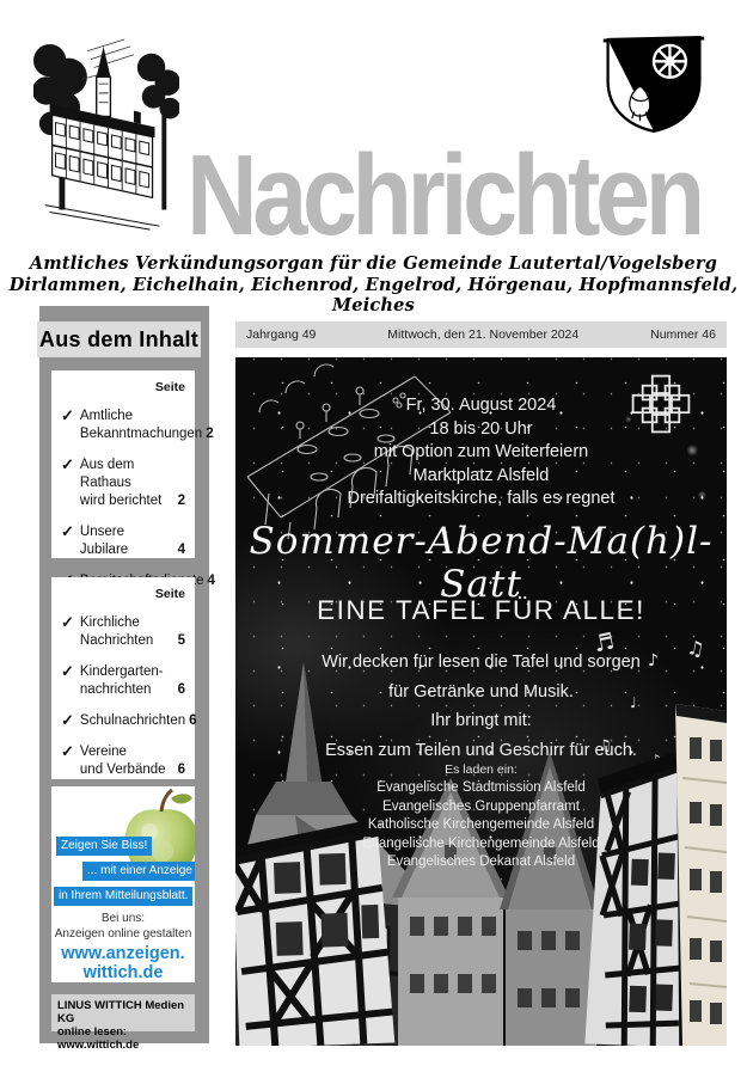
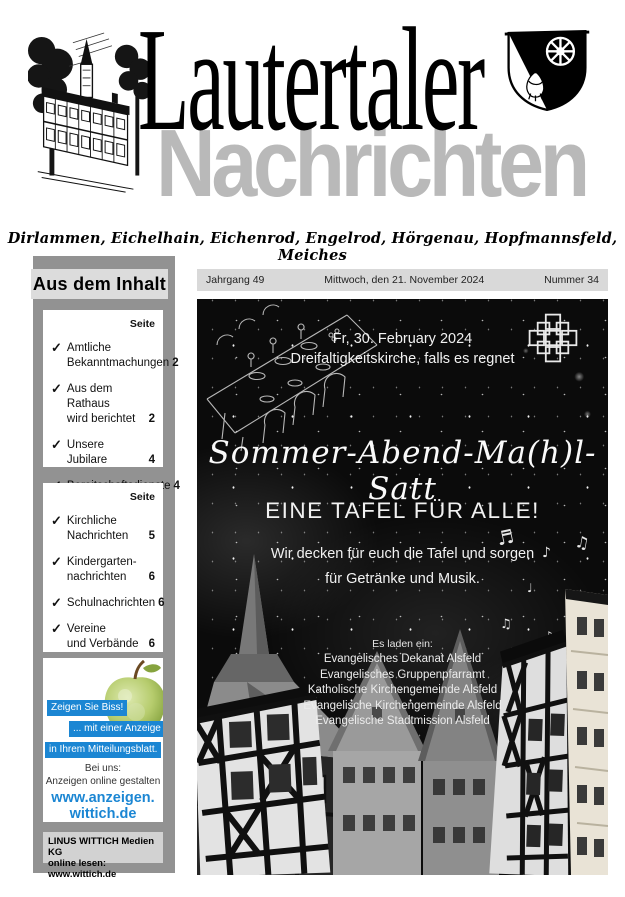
+ Lautertaler
  Nachrichten
- Amtliches Verkündungsorgan für die Gemeinde Lautertal/Vogelsberg
  Dirlammen, Eichelhain, Eichenrod, Engelrod, Hörgenau, Hopfmannsfeld, Meiches
  Aus dem Inhalt
  Seite
  ✓
  Amtliche
  Bekanntmachungen
  2
  ✓
  Aus dem Rathaus
  wird berichtet
  2
  ✓
  Unsere Jubilare
  4
  4
  Seite
  ✓
  Kirchliche
  Nachrichten
  5
  ✓
  Kindergarten-
  nachrichten
  6
  ✓
  Schulnachrichten
  6
  ✓
  Vereine
  und Verbände
  6
  Zeigen Sie Biss!
  ... mit einer Anzeige
  in Ihrem Mitteilungsblatt.
  Bei uns:
  Anzeigen online gestalten
  www.anzeigen.
  wittich.de
  LINUS WITTICH Medien KG
  online lesen: www.wittich.de
  Jahrgang 49
  Mittwoch, den 21. November 2024
- Nummer 46
+ Nummer 34
- Fr, 30. August 2024
+ Fr, 30. February 2024
- 18 bis 20 Uhr
- mit Option zum Weiterfeiern
- Marktplatz Alsfeld
  Dreifaltigkeitskirche, falls es regnet
  Sommer-Abend-Ma(h)l-Satt
  EINE TAFEL FÜR ALLE!
- Wir decken für lesen die Tafel und sorgen
+ Wir decken für euch die Tafel und sorgen
  für Getränke und Musik.
- Ihr bringt mit:
- Essen zum Teilen und Geschirr für euch.
  Es laden ein:
- Evangelische Stadtmission Alsfeld
+ Evangelisches Dekanat Alsfeld
  Evangelisches Gruppenpfarramt
  Katholische Kirchengemeinde Alsfeld
  Evangelische Kirchengemeinde Alsfeld
- Evangelisches Dekanat Alsfeld
+ Evangelische Stadtmission Alsfeld
  ♪
  ♩
  ♫
